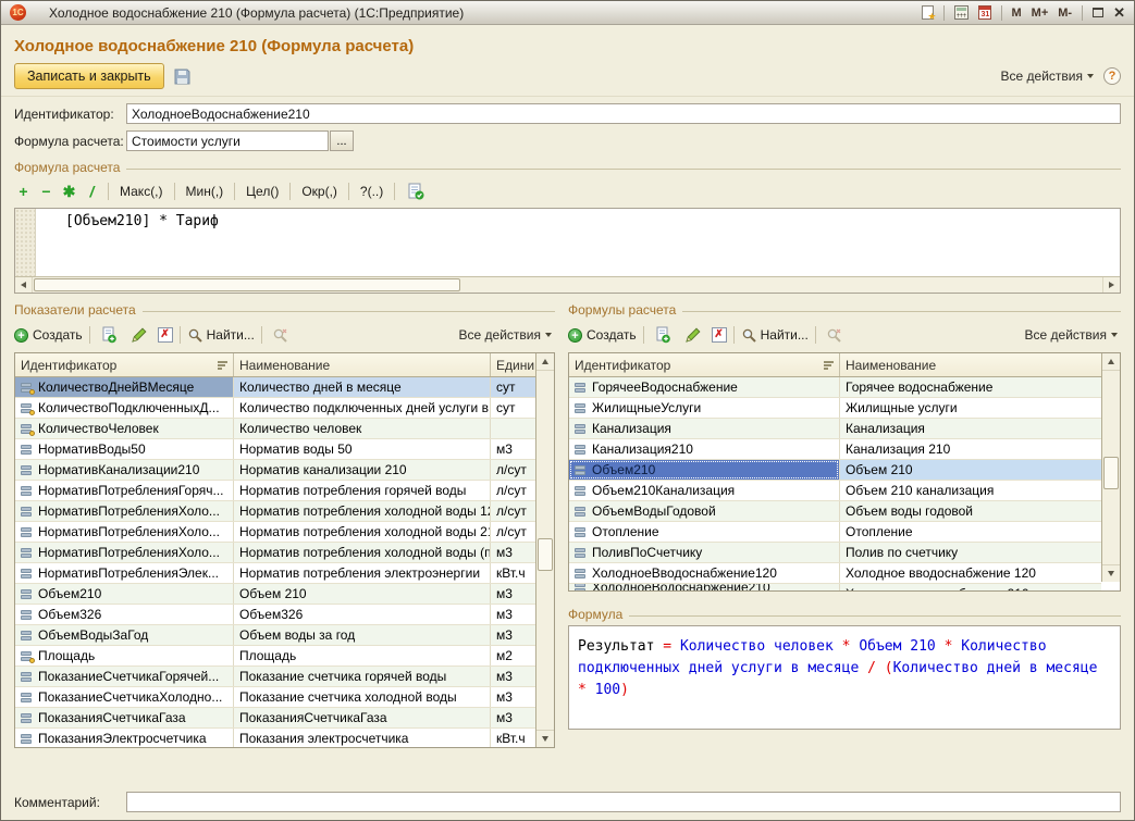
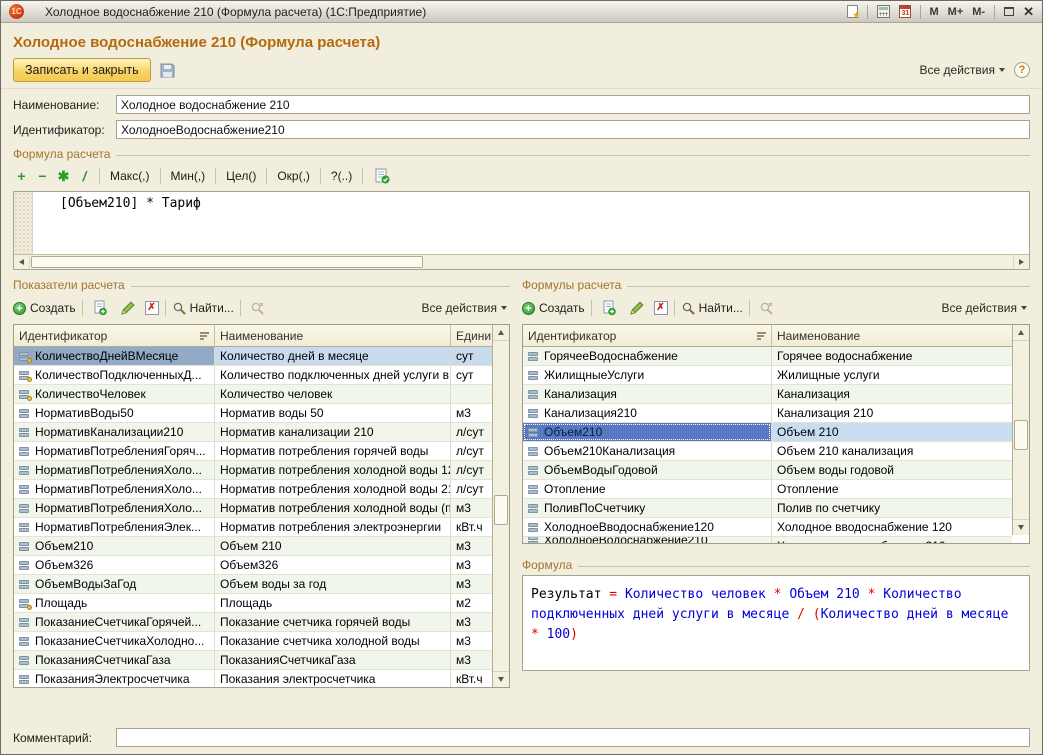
  1С
  Холодное водоснабжение 210 (Формула расчета) (1С:Предприятие)
  M
  M+
  M-
  ✕
  Холодное водоснабжение 210 (Формула расчета)
  Записать и закрыть
  Все действия
  ?
+ Наименование:
+ Холодное водоснабжение 210
  Идентификатор:
  ХолодноеВодоснабжение210
- Формула расчета:
- Стоимости услуги
- ...
  Формула расчета
  +
  −
  ✱
  /
  Макс(,)
  Мин(,)
  Цел()
  Окр(,)
  ?(..)
  [Объем210] * Тариф
  Показатели расчета
  +
  Создать
  ✗
  Найти...
  Все действия
  Идентификатор
  Наименование
  КоличествоДнейВМесяце
  Количество дней в месяце
  сут
  КоличествоПодключенныхД...
  Количество подключенных дней услуги в
  сут
  КоличествоЧеловек
  Количество человек
  НормативВоды50
  Норматив воды 50
  м3
  НормативКанализации210
  Норматив канализации 210
  л/сут
  НормативПотребленияГоряч...
  Норматив потребления горячей воды
  л/сут
  НормативПотребленияХоло...
  Норматив потребления холодной воды 1
  л/сут
  НормативПотребленияХоло...
  Норматив потребления холодной воды 2
  л/сут
  НормативПотребленияХоло...
  Норматив потребления холодной воды (п
  м3
  НормативПотребленияЭлек...
  Норматив потребления электроэнергии
  кВт.ч
  Объем210
  Объем 210
  м3
  Объем326
  Объем326
  м3
  ОбъемВодыЗаГод
  Объем воды за год
  м3
  Площадь
  Площадь
  м2
  ПоказаниеСчетчикаГорячей...
  Показание счетчика горячей воды
  м3
  ПоказаниеСчетчикаХолодно...
  Показание счетчика холодной воды
  м3
  ПоказанияСчетчикаГаза
  ПоказанияСчетчикаГаза
  м3
  ПоказанияЭлектросчетчика
  Показания электросчетчика
  кВт.ч
  Формулы расчета
  +
  Создать
  ✗
  Найти...
  Все действия
  Идентификатор
  Наименование
  ГорячееВодоснабжение
  Горячее водоснабжение
  ЖилищныеУслуги
  Жилищные услуги
  Канализация
  Канализация
  Канализация210
  Канализация 210
  Объем210
  Объем 210
  Объем210Канализация
  Объем 210 канализация
  ОбъемВодыГодовой
  Объем воды годовой
  Отопление
  Отопление
  ПоливПоСчетчику
  Полив по счетчику
  ХолодноеВводоснабжение120
  Холодное вводоснабжение 120
  ХолодноеВодоснабжение210
  Формула
  Результат = Количество человек * Объем 210 * Количество подключенных дней услуги в месяце / (Количество дней в месяце * 100)
  Комментарий:
